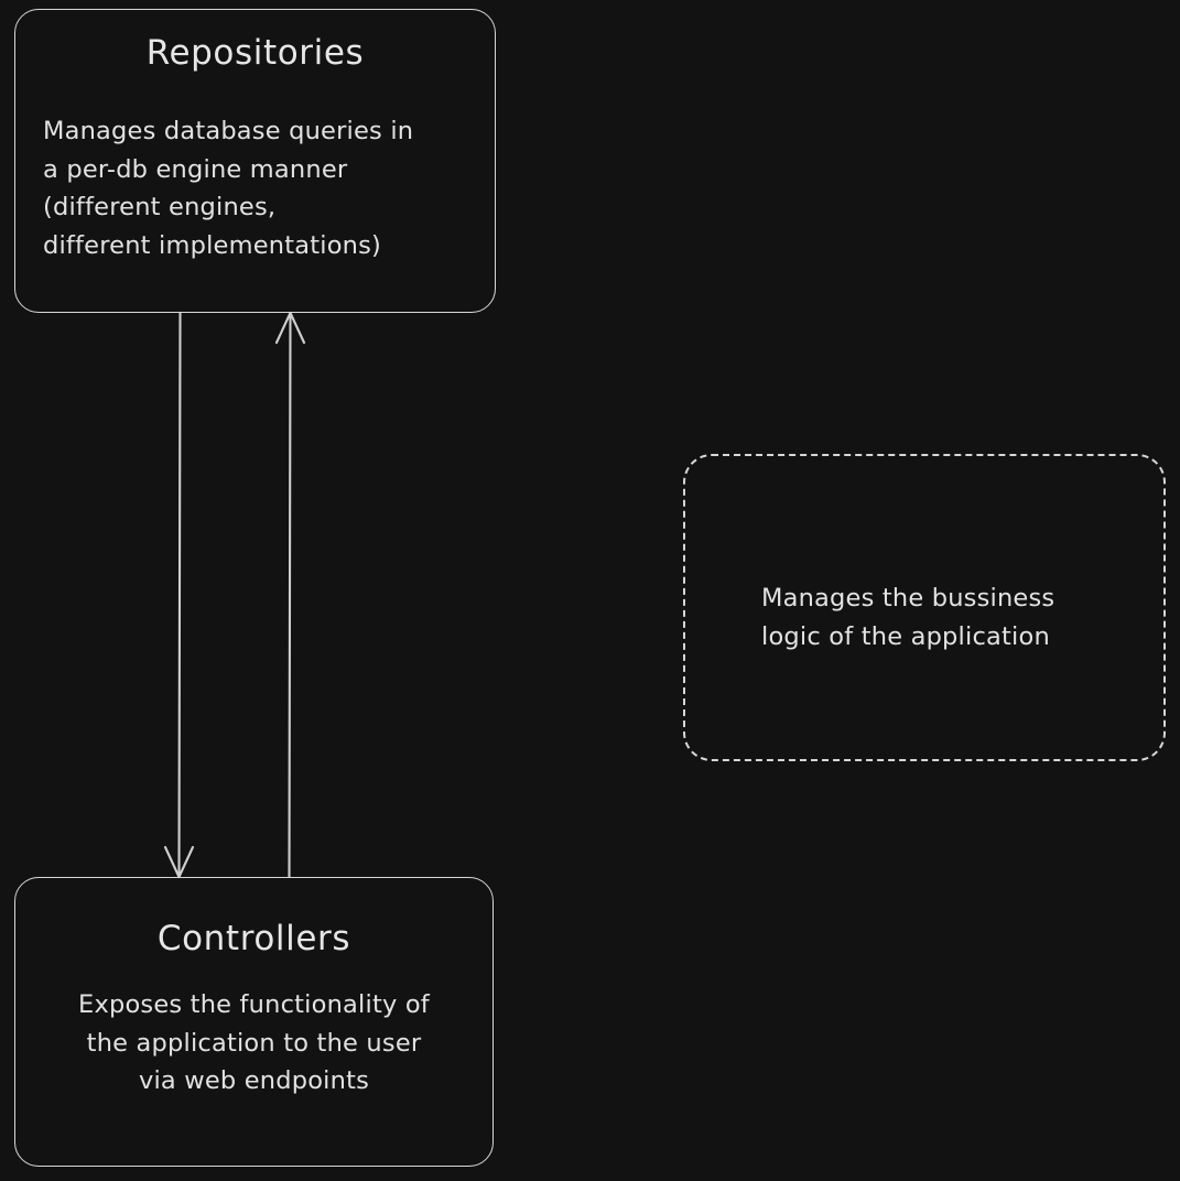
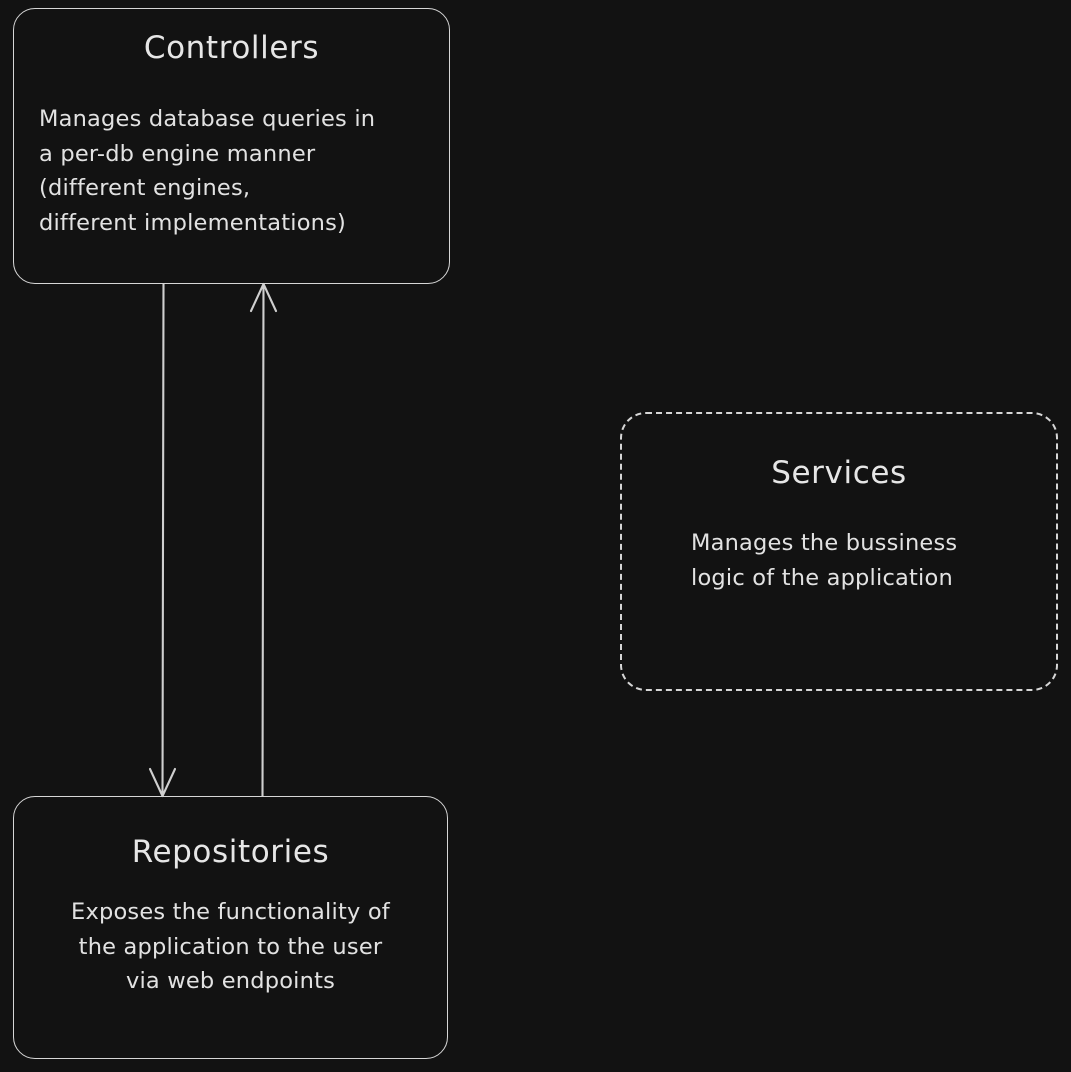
- Repositories
+ Controllers
  Manages database queries in
  a per-db engine manner
  (different engines,
  different implementations)
+ Services
  Manages the bussiness
  logic of the application
- Controllers
+ Repositories
  Exposes the functionality of
  the application to the user
  via web endpoints
